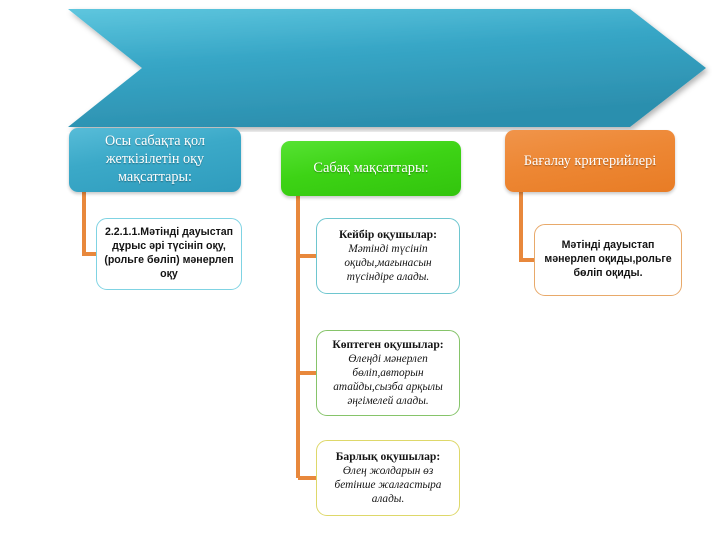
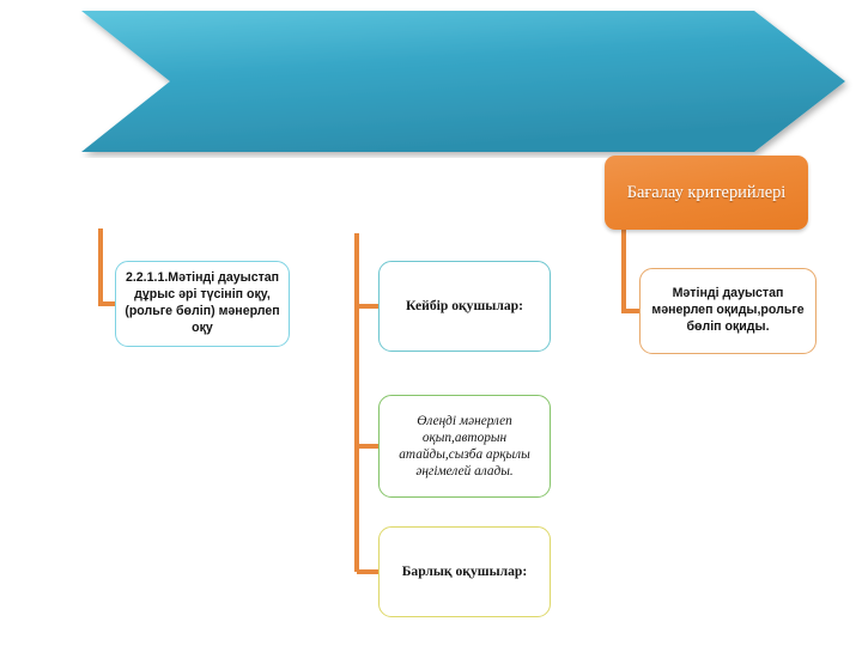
- Осы сабақта қол жеткізілетін оқу мақсаттары:
- Сабақ мақсаттары:
  Бағалау критерийлері
  2.2.1.1.Мәтінді дауыстап дұрыс әрі түсініп оқу,(рольге бөліп) мәнерлеп оқу
  Кейбір оқушылар:
- Мәтінді түсініп оқиды,мағынасын түсіндіре алады.
- Көптеген оқушылар:
- Өлеңді мәнерлеп бөліп,авторын атайды,сызба арқылы әңгімелей алады.
+ Өлеңді мәнерлеп оқып,авторын атайды,сызба арқылы әңгімелей алады.
  Барлық оқушылар:
- Өлең жолдарын өз бетінше жалғастыра алады.
  Мәтінді дауыстап мәнерлеп оқиды,рольге бөліп оқиды.
